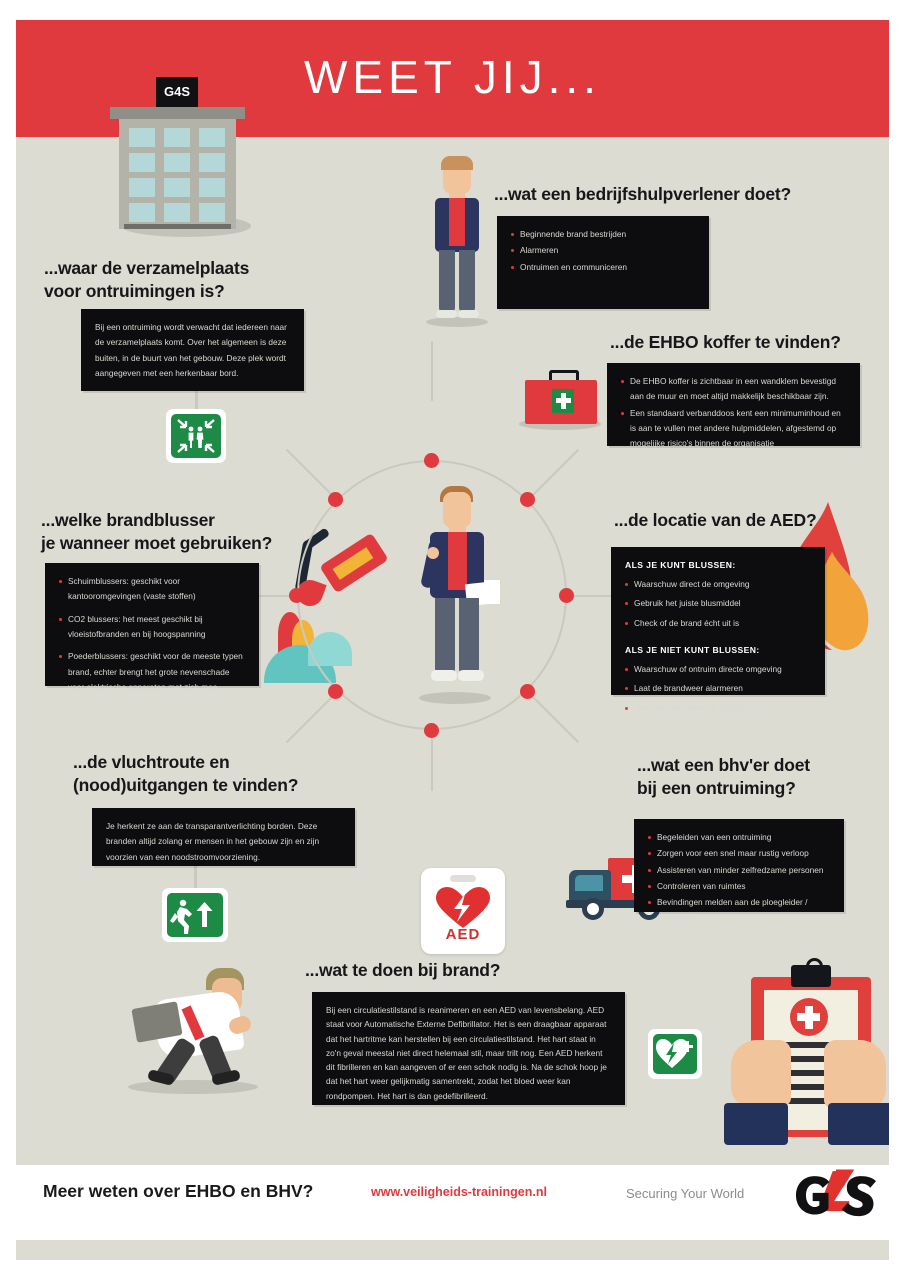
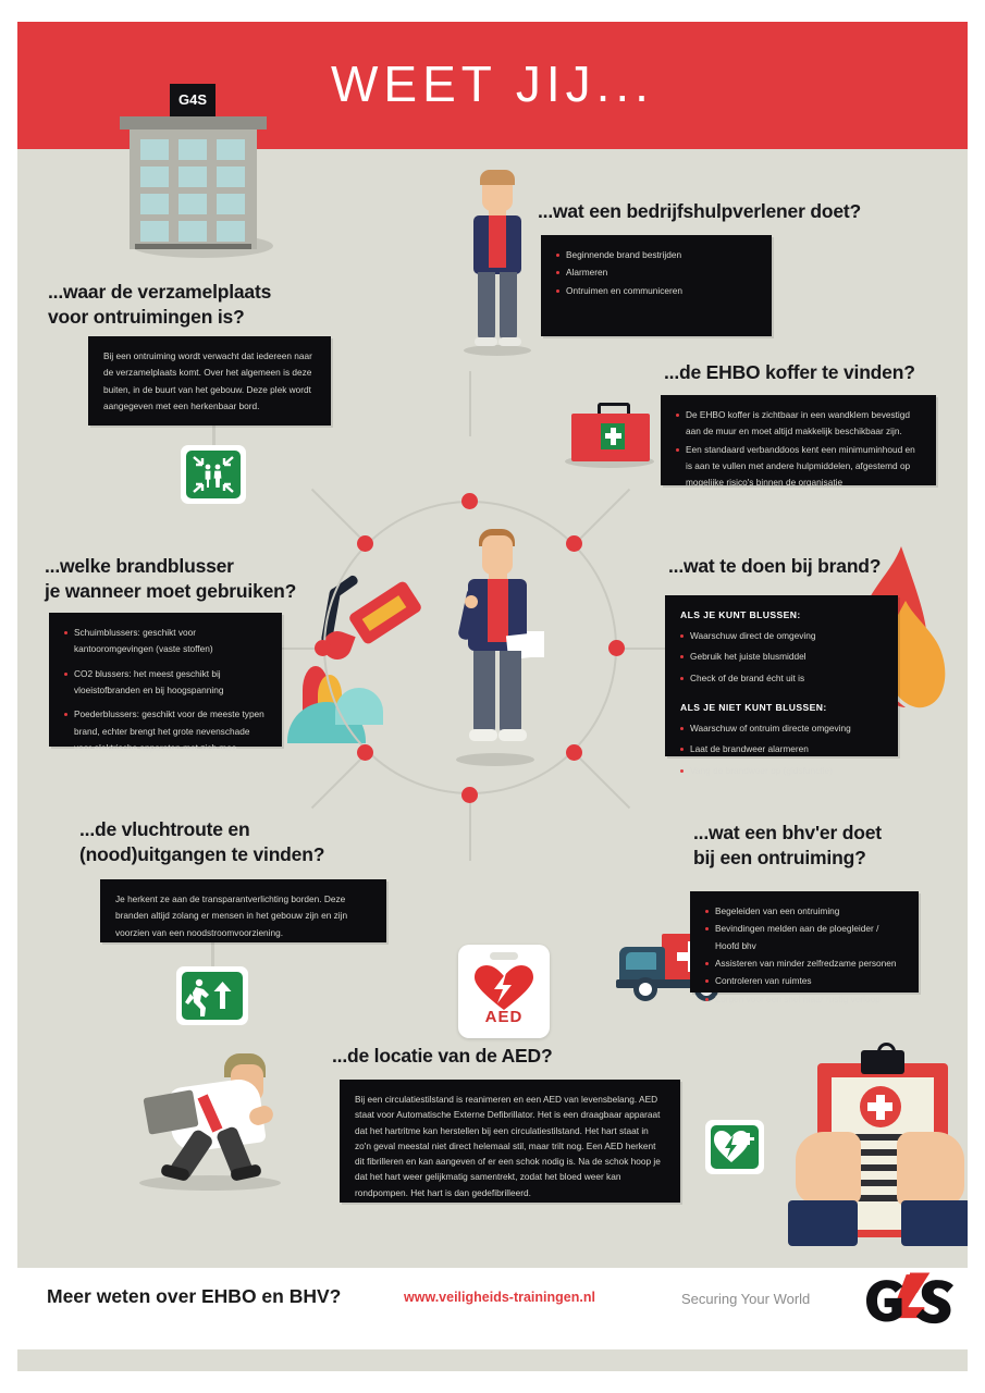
  WEET JIJ...
  G4S
  AED
  ...waar de verzamelplaats
  voor ontruimingen is?
  Bij een ontruiming wordt verwacht dat iedereen naar de verzamelplaats komt. Over het algemeen is deze buiten, in de buurt van het gebouw. Deze plek wordt aangegeven met een herkenbaar bord.
  ...wat een bedrijfshulpverlener doet?
  Beginnende brand bestrijden
  Alarmeren
  Ontruimen en communiceren
  ...de EHBO koffer te vinden?
  De EHBO koffer is zichtbaar in een wandklem bevestigd aan de muur en moet altijd makkelijk beschikbaar zijn.
  Een standaard verbanddoos kent een minimuminhoud en is aan te vullen met andere hulpmiddelen, afgestemd op mogelijke risico's binnen de organisatie
  ...welke brandblusser
  je wanneer moet gebruiken?
  Schuimblussers: geschikt voor kantooromgevingen (vaste stoffen)
  CO2 blussers: het meest geschikt bij vloeistofbranden en bij hoogspanning
  Poederblussers: geschikt voor de meeste typen brand, echter brengt het grote nevenschade voor elektrische apparaten met zich mee
- ...de locatie van de AED?
+ ...wat te doen bij brand?
  ALS JE KUNT BLUSSEN:
  Waarschuw direct de omgeving
  Gebruik het juiste blusmiddel
  Check of de brand écht uit is
  ALS JE NIET KUNT BLUSSEN:
  Waarschuw of ontruim directe omgeving
  Laat de brandweer alarmeren
  ...de vluchtroute en
  (nood)uitgangen te vinden?
  Je herkent ze aan de transparantverlichting borden. Deze branden altijd zolang er mensen in het gebouw zijn en zijn voorzien van een noodstroomvoorziening.
  ...wat een bhv'er doet
  bij een ontruiming?
  Begeleiden van een ontruiming
- Zorgen voor een snel maar rustig verloop
+ Bevindingen melden aan de ploegleider / Hoofd bhv
  Assisteren van minder zelfredzame personen
  Controleren van ruimtes
- Bevindingen melden aan de ploegleider / Hoofd bhv
+ Zorgen voor een snel maar rustig verloop
- ...wat te doen bij brand?
+ ...de locatie van de AED?
  Bij een circulatiestilstand is reanimeren en een AED van levensbelang. AED staat voor Automatische Externe Defibrillator. Het is een draagbaar apparaat dat het hartritme kan herstellen bij een circulatiestilstand. Het hart staat in zo'n geval meestal niet direct helemaal stil, maar trilt nog. Een AED herkent dit fibrilleren en kan aangeven of er een schok nodig is. Na de schok hoop je dat het hart weer gelijkmatig samentrekt, zodat het bloed weer kan rondpompen. Het hart is dan gedefibrilleerd.
  Meer weten over EHBO en BHV?
  www.veiligheids-trainingen.nl
  Securing Your World
